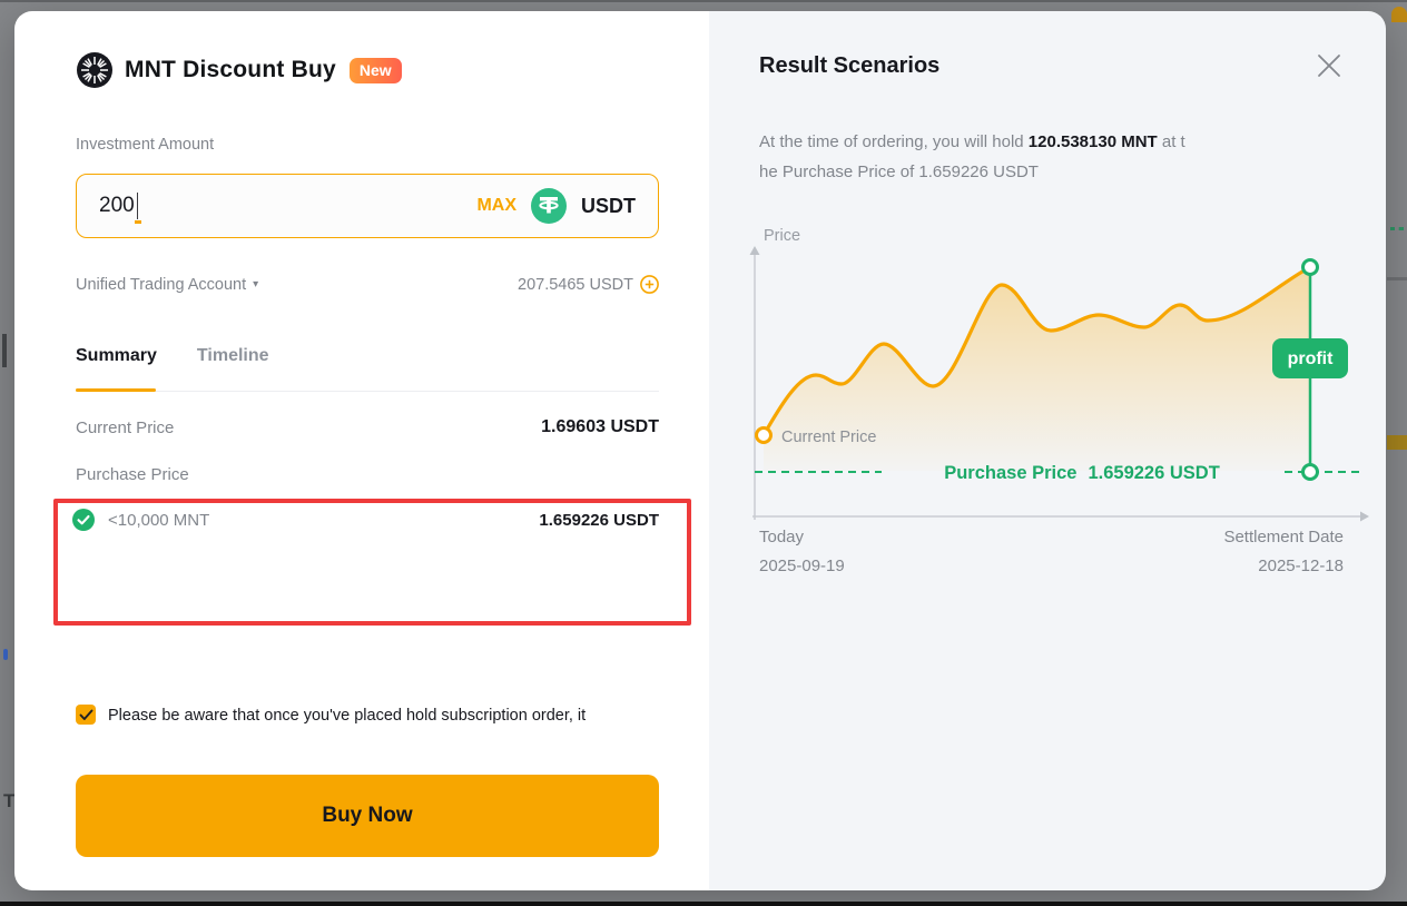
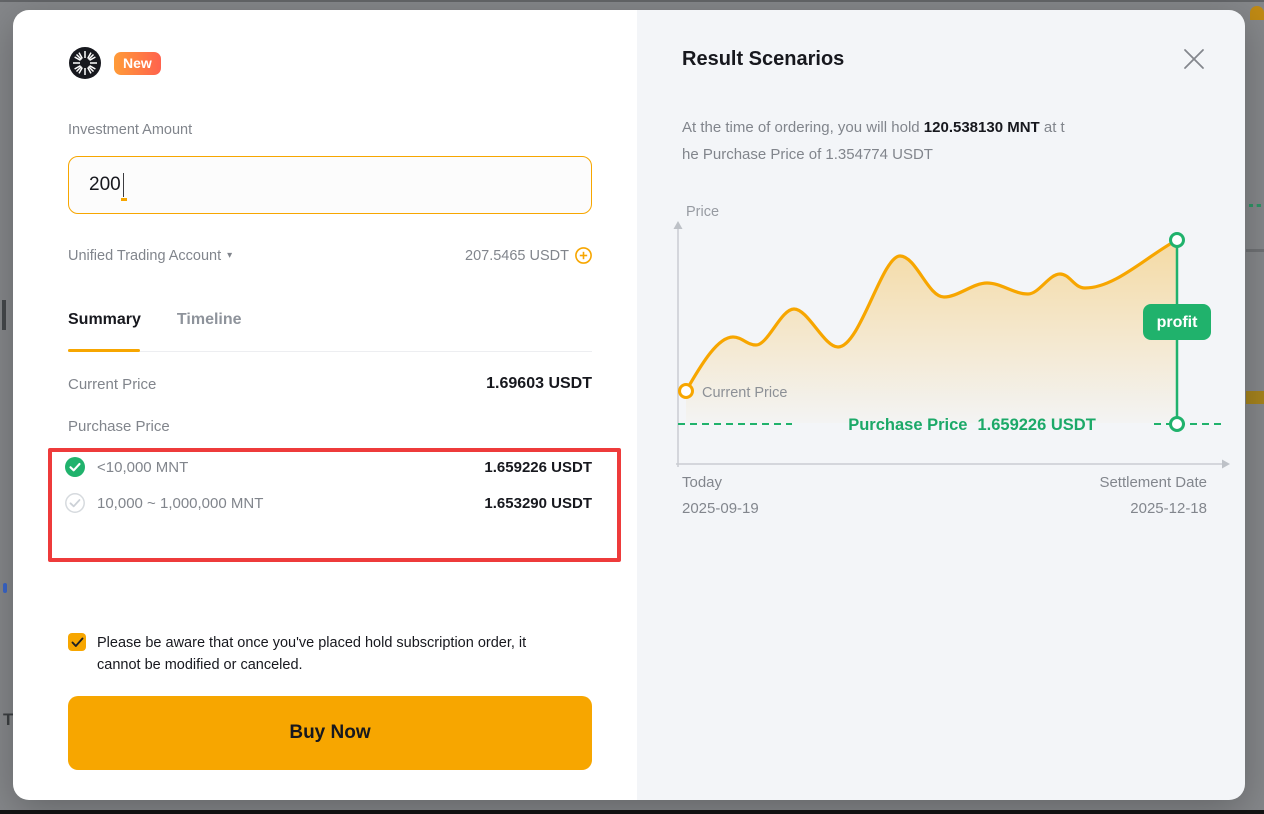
  T
- MNT Discount Buy
  New
  Investment Amount
  200
- MAX
- USDT
  Unified Trading Account
  ▾
  207.5465 USDT
  Summary
  Timeline
  Current Price
  1.69603 USDT
  Purchase Price
  <10,000 MNT
  1.659226 USDT
+ 10,000 ~ 1,000,000 MNT
+ 1.653290 USDT
  Please be aware that once you've placed hold subscription order, it
+ cannot be modified or canceled.
  Buy Now
  Result Scenarios
  At the time of ordering, you will hold 120.538130 MNT at t
- he Purchase Price of 1.659226 USDT
+ he Purchase Price of 1.354774 USDT
  Price
  Purchase Price 1.659226 USDT
  profit
  Current Price
  Today
  2025-09-19
  Settlement Date
  2025-12-18
